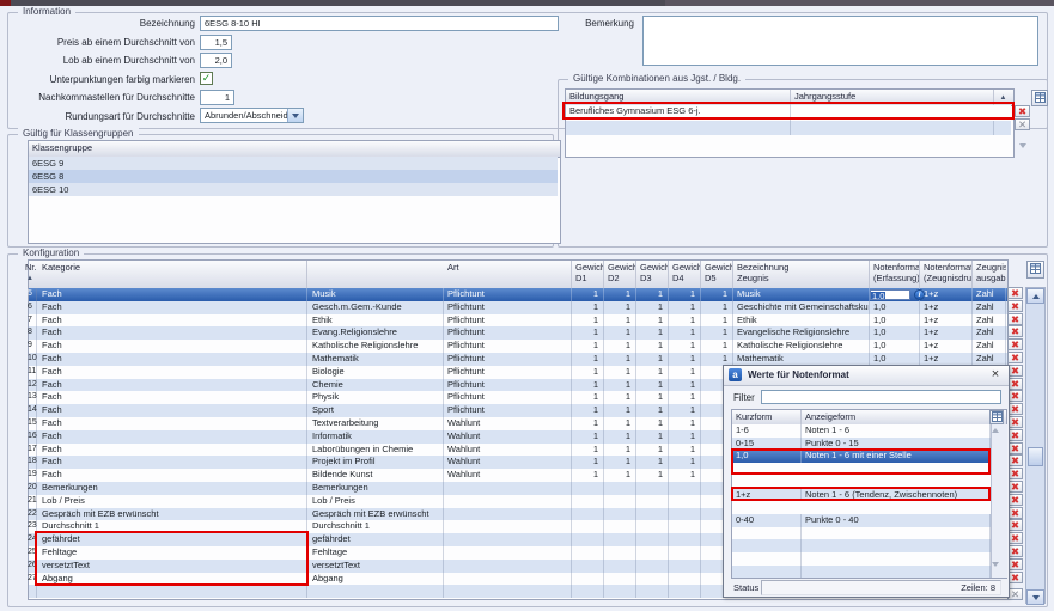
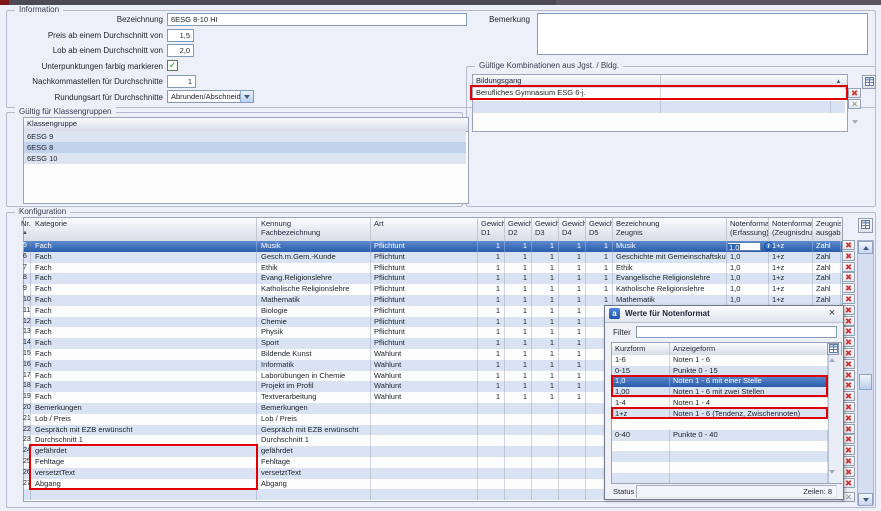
  Information
  Bezeichnung
  6ESG 8-10 HI
  Preis ab einem Durchschnitt von
  1,5
  Lob ab einem Durchschnitt von
  2,0
  Unterpunktungen farbig markieren
  ✓
  Nachkommastellen für Durchschnitte
  1
  Rundungsart für Durchschnitte
  Abrunden/Abschneid
  Bemerkung
  Gültige Kombinationen aus Jgst. / Bldg.
  Bildungsgang
- Jahrgangsstufe
  Berufliches Gymnasium ESG 6-j.
  ✖
  ✕
  Gültig für Klassengruppen
  Klassengruppe
  6ESG 9
  6ESG 8
  6ESG 10
  Konfiguration
  Nr.
  Kategorie
+ Kennung
+ Fachbezeichnung
  Art
  Gewich
  D1
  Gewich
  D2
  Gewich
  D3
  Gewich
  D4
  Gewich
  D5
  Bezeichnung
  Zeugnis
  Notenforma
  (Erfassung)
  Notenformat
  (Zeugnisdru
  Zeugnis
  ausgab
  Fach
  Musik
  Pflichtunt
  1
  1
  1
  1
  1
  Musik
  1,0
  1+z
  Zahl
  Fach
  Gesch.m.Gem.-Kunde
  Pflichtunt
  1
  1
  1
  1
  1
  Geschichte mit Gemeinschaftsku
  1,0
  1+z
  Zahl
  Fach
  Ethik
  Pflichtunt
  1
  1
  1
  1
  1
  Ethik
  1,0
  1+z
  Zahl
  Fach
  Evang.Religionslehre
  Pflichtunt
  1
  1
  1
  1
  1
  Evangelische Religionslehre
  1,0
  1+z
  Zahl
  Fach
  Katholische Religionslehre
  Pflichtunt
  1
  1
  1
  1
  1
  Katholische Religionslehre
  1,0
  1+z
  Zahl
  Fach
  Mathematik
  Pflichtunt
  1
  1
  1
  1
  1
  Mathematik
  1,0
  1+z
  Zahl
  Fach
  Biologie
  Pflichtunt
  1
  1
  1
  1
  Fach
  Chemie
  Pflichtunt
  1
  1
  1
  1
  Fach
  Physik
  Pflichtunt
  1
  1
  1
  1
  Fach
  Sport
  Pflichtunt
  1
  1
  1
  1
  Fach
- Textverarbeitung
+ Bildende Kunst
  Wahlunt
  1
  1
  1
  1
  Fach
  Informatik
  Wahlunt
  1
  1
  1
  1
  Fach
  Laborübungen in Chemie
  Wahlunt
  1
  1
  1
  1
  Fach
  Projekt im Profil
  Wahlunt
  1
  1
  1
  1
  Fach
- Bildende Kunst
+ Textverarbeitung
  Wahlunt
  1
  1
  1
  1
  Bemerkungen
  Bemerkungen
  Lob / Preis
  Lob / Preis
  Gespräch mit EZB erwünscht
  Gespräch mit EZB erwünscht
  Durchschnitt 1
  Durchschnitt 1
  gefährdet
  gefährdet
  Fehltage
  Fehltage
  versetztText
  versetztText
  Abgang
  Abgang
  ✖
  ✖
  ✖
  ✖
  ✖
  ✖
  ✖
  ✖
  ✖
  ✖
  ✖
  ✖
  ✖
  ✖
  ✖
  ✖
  ✖
  ✖
  ✖
  ✖
  ✖
  ✖
  ✖
  ✕
  a
  Werte für Notenformat
  ×
  Filter
  Kurzform
  Anzeigeform
  1-6
  Noten 1 - 6
  0-15
  Punkte 0 - 15
  1,0
  Noten 1 - 6 mit einer Stelle
+ 1,00
+ Noten 1 - 6 mit zwei Stellen
+ 1-4
+ Noten 1 - 4
  1+z
  Noten 1 - 6 (Tendenz, Zwischennoten)
  0-40
  Punkte 0 - 40
  Status
  Zeilen: 8
